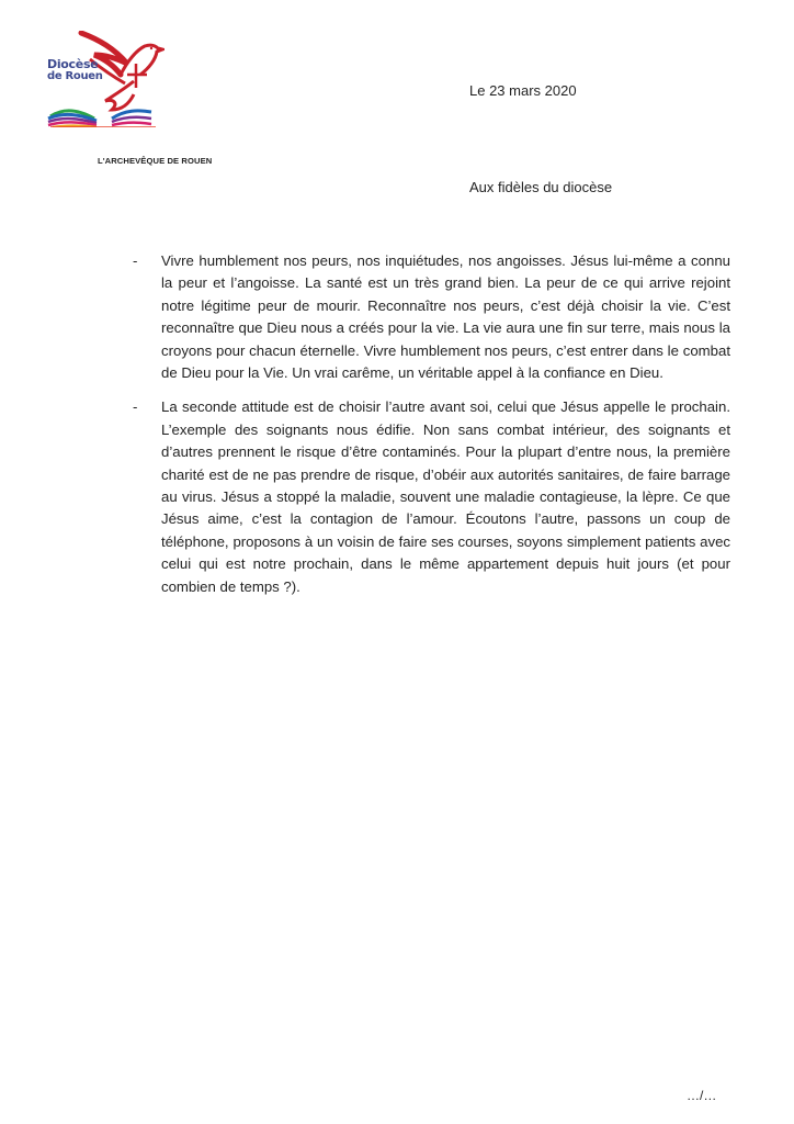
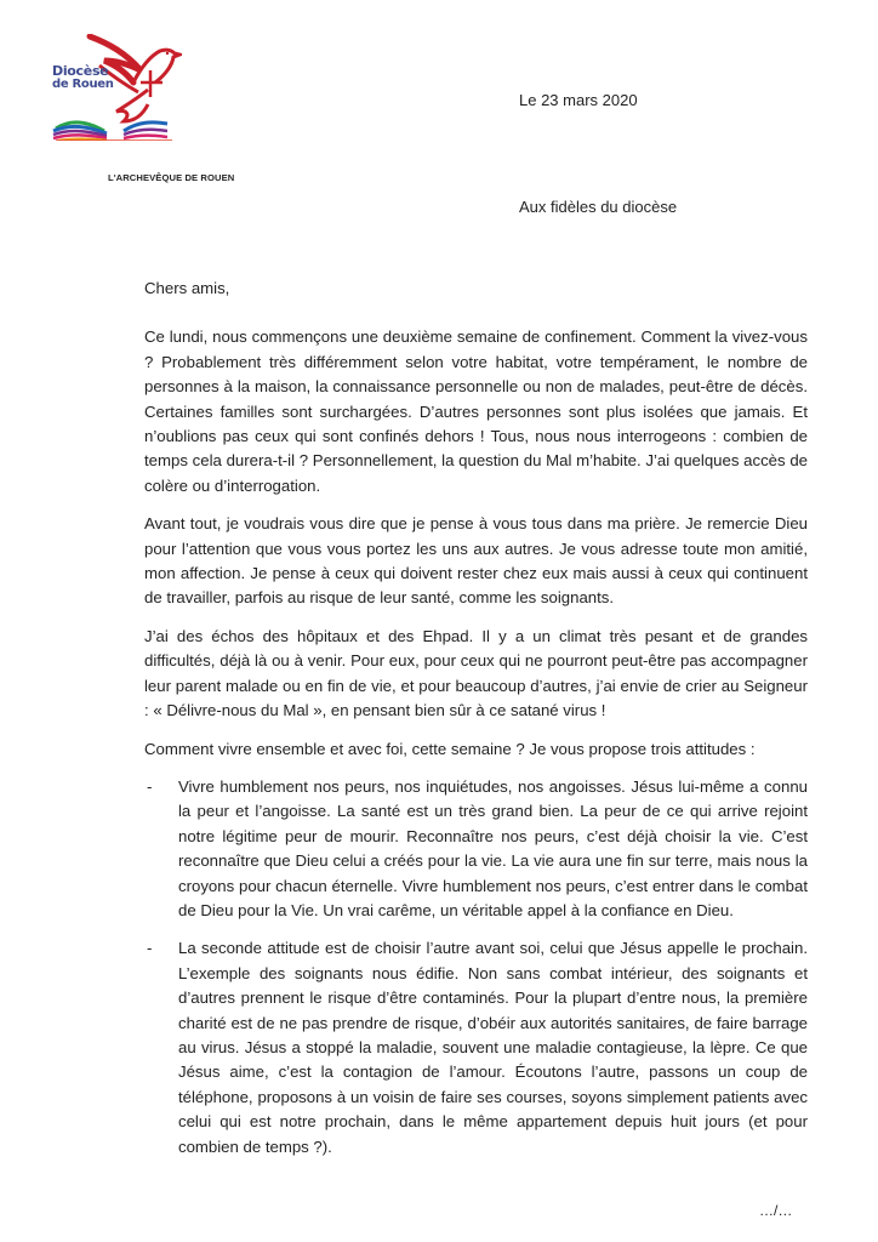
  Diocèse
  de Rouen
  L'ARCHEVÊQUE DE ROUEN
  Le 23 mars 2020
  Aux fidèles du diocèse
+ Chers amis,
+ Ce lundi, nous commençons une deuxième semaine de confinement. Comment la vivez-vous ? Probablement très différemment selon votre habitat, votre tempérament, le nombre de personnes à la maison, la connaissance personnelle ou non de malades, peut-être de décès. Certaines familles sont surchargées. D’autres personnes sont plus isolées que jamais. Et n’oublions pas ceux qui sont confinés dehors ! Tous, nous nous interrogeons : combien de temps cela durera-t-il ? Personnellement, la question du Mal m’habite. J’ai quelques accès de colère ou d’interrogation.
+ Avant tout, je voudrais vous dire que je pense à vous tous dans ma prière. Je remercie Dieu pour l’attention que vous vous portez les uns aux autres. Je vous adresse toute mon amitié, mon affection. Je pense à ceux qui doivent rester chez eux mais aussi à ceux qui continuent de travailler, parfois au risque de leur santé, comme les soignants.
+ J’ai des échos des hôpitaux et des Ehpad. Il y a un climat très pesant et de grandes difficultés, déjà là ou à venir. Pour eux, pour ceux qui ne pourront peut-être pas accompagner leur parent malade ou en fin de vie, et pour beaucoup d’autres, j’ai envie de crier au Seigneur : « Délivre-nous du Mal », en pensant bien sûr à ce satané virus !
+ Comment vivre ensemble et avec foi, cette semaine ? Je vous propose trois attitudes :
  -
- Vivre humblement nos peurs, nos inquiétudes, nos angoisses. Jésus lui-même a connu la peur et l’angoisse. La santé est un très grand bien. La peur de ce qui arrive rejoint notre légitime peur de mourir. Reconnaître nos peurs, c’est déjà choisir la vie. C’est reconnaître que Dieu nous a créés pour la vie. La vie aura une fin sur terre, mais nous la croyons pour chacun éternelle. Vivre humblement nos peurs, c’est entrer dans le combat de Dieu pour la Vie. Un vrai carême, un véritable appel à la confiance en Dieu.
+ Vivre humblement nos peurs, nos inquiétudes, nos angoisses. Jésus lui-même a connu la peur et l’angoisse. La santé est un très grand bien. La peur de ce qui arrive rejoint notre légitime peur de mourir. Reconnaître nos peurs, c’est déjà choisir la vie. C’est reconnaître que Dieu celui a créés pour la vie. La vie aura une fin sur terre, mais nous la croyons pour chacun éternelle. Vivre humblement nos peurs, c’est entrer dans le combat de Dieu pour la Vie. Un vrai carême, un véritable appel à la confiance en Dieu.
  -
  La seconde attitude est de choisir l’autre avant soi, celui que Jésus appelle le prochain. L’exemple des soignants nous édifie. Non sans combat intérieur, des soignants et d’autres prennent le risque d’être contaminés. Pour la plupart d’entre nous, la première charité est de ne pas prendre de risque, d’obéir aux autorités sanitaires, de faire barrage au virus. Jésus a stoppé la maladie, souvent une maladie contagieuse, la lèpre. Ce que Jésus aime, c’est la contagion de l’amour. Écoutons l’autre, passons un coup de téléphone, proposons à un voisin de faire ses courses, soyons simplement patients avec celui qui est notre prochain, dans le même appartement depuis huit jours (et pour combien de temps ?).
  …/…
